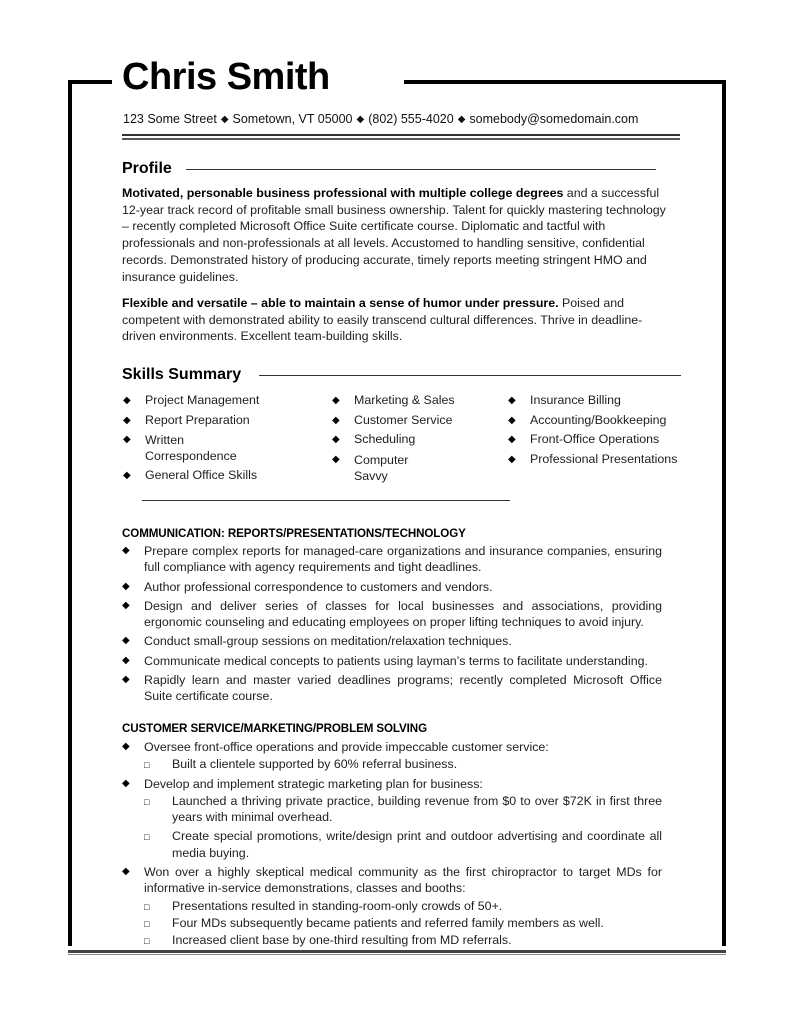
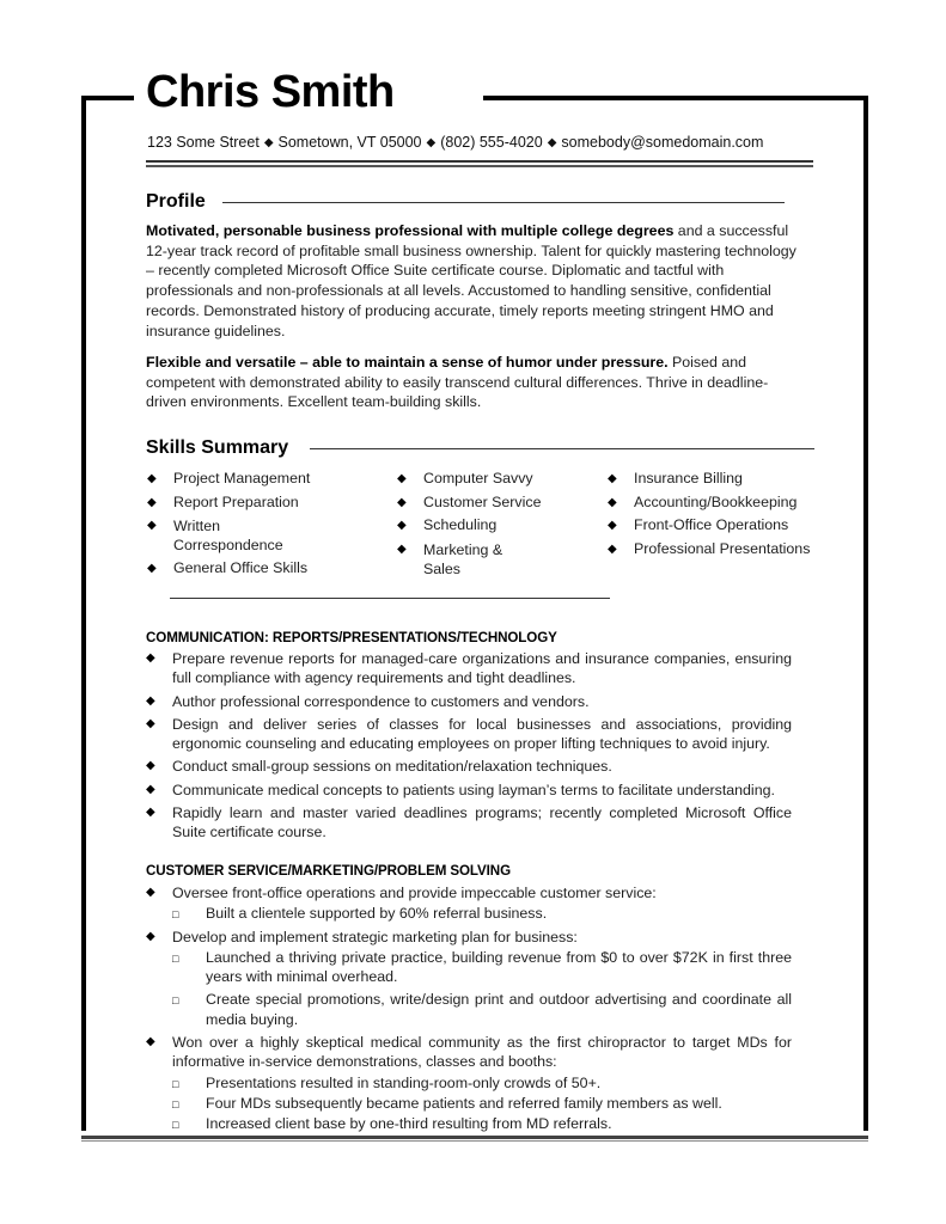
  Chris Smith
  123 Some Street ◆ Sometown, VT 05000 ◆ (802) 555-4020 ◆ somebody@somedomain.com
  Profile
  Motivated, personable business professional with multiple college degrees and a successful 12-year track record of profitable small business ownership. Talent for quickly mastering technology – recently completed Microsoft Office Suite certificate course. Diplomatic and tactful with professionals and non-professionals at all levels. Accustomed to handling sensitive, confidential records. Demonstrated history of producing accurate, timely reports meeting stringent HMO and insurance guidelines.
  Flexible and versatile – able to maintain a sense of humor under pressure. Poised and competent with demonstrated ability to easily transcend cultural differences. Thrive in deadline-driven environments. Excellent team-building skills.
  Skills Summary
  ◆
  Project Management
  ◆
  Report Preparation
  ◆
  Written Correspondence
  ◆
  General Office Skills
  ◆
- Marketing & Sales
+ Computer Savvy
  ◆
  Customer Service
  ◆
  Scheduling
  ◆
- Computer Savvy
+ Marketing & Sales
  ◆
  Insurance Billing
  ◆
  Accounting/Bookkeeping
  ◆
  Front-Office Operations
  ◆
  Professional Presentations
  COMMUNICATION: REPORTS/PRESENTATIONS/TECHNOLOGY
  ◆
- Prepare complex reports for managed-care organizations and insurance companies, ensuring full compliance with agency requirements and tight deadlines.
+ Prepare revenue reports for managed-care organizations and insurance companies, ensuring full compliance with agency requirements and tight deadlines.
  ◆
  Author professional correspondence to customers and vendors.
  ◆
  Design and deliver series of classes for local businesses and associations, providing ergonomic counseling and educating employees on proper lifting techniques to avoid injury.
  ◆
  Conduct small-group sessions on meditation/relaxation techniques.
  ◆
  Communicate medical concepts to patients using layman’s terms to facilitate understanding.
  ◆
  Rapidly learn and master varied deadlines programs; recently completed Microsoft Office Suite certificate course.
  CUSTOMER SERVICE/MARKETING/PROBLEM SOLVING
  ◆
  Oversee front-office operations and provide impeccable customer service:
  □
  Built a clientele supported by 60% referral business.
  ◆
  Develop and implement strategic marketing plan for business:
  □
  Launched a thriving private practice, building revenue from $0 to over $72K in first three years with minimal overhead.
  □
  Create special promotions, write/design print and outdoor advertising and coordinate all media buying.
  ◆
  Won over a highly skeptical medical community as the first chiropractor to target MDs for informative in-service demonstrations, classes and booths:
  □
  Presentations resulted in standing-room-only crowds of 50+.
  □
  Four MDs subsequently became patients and referred family members as well.
  □
  Increased client base by one-third resulting from MD referrals.
